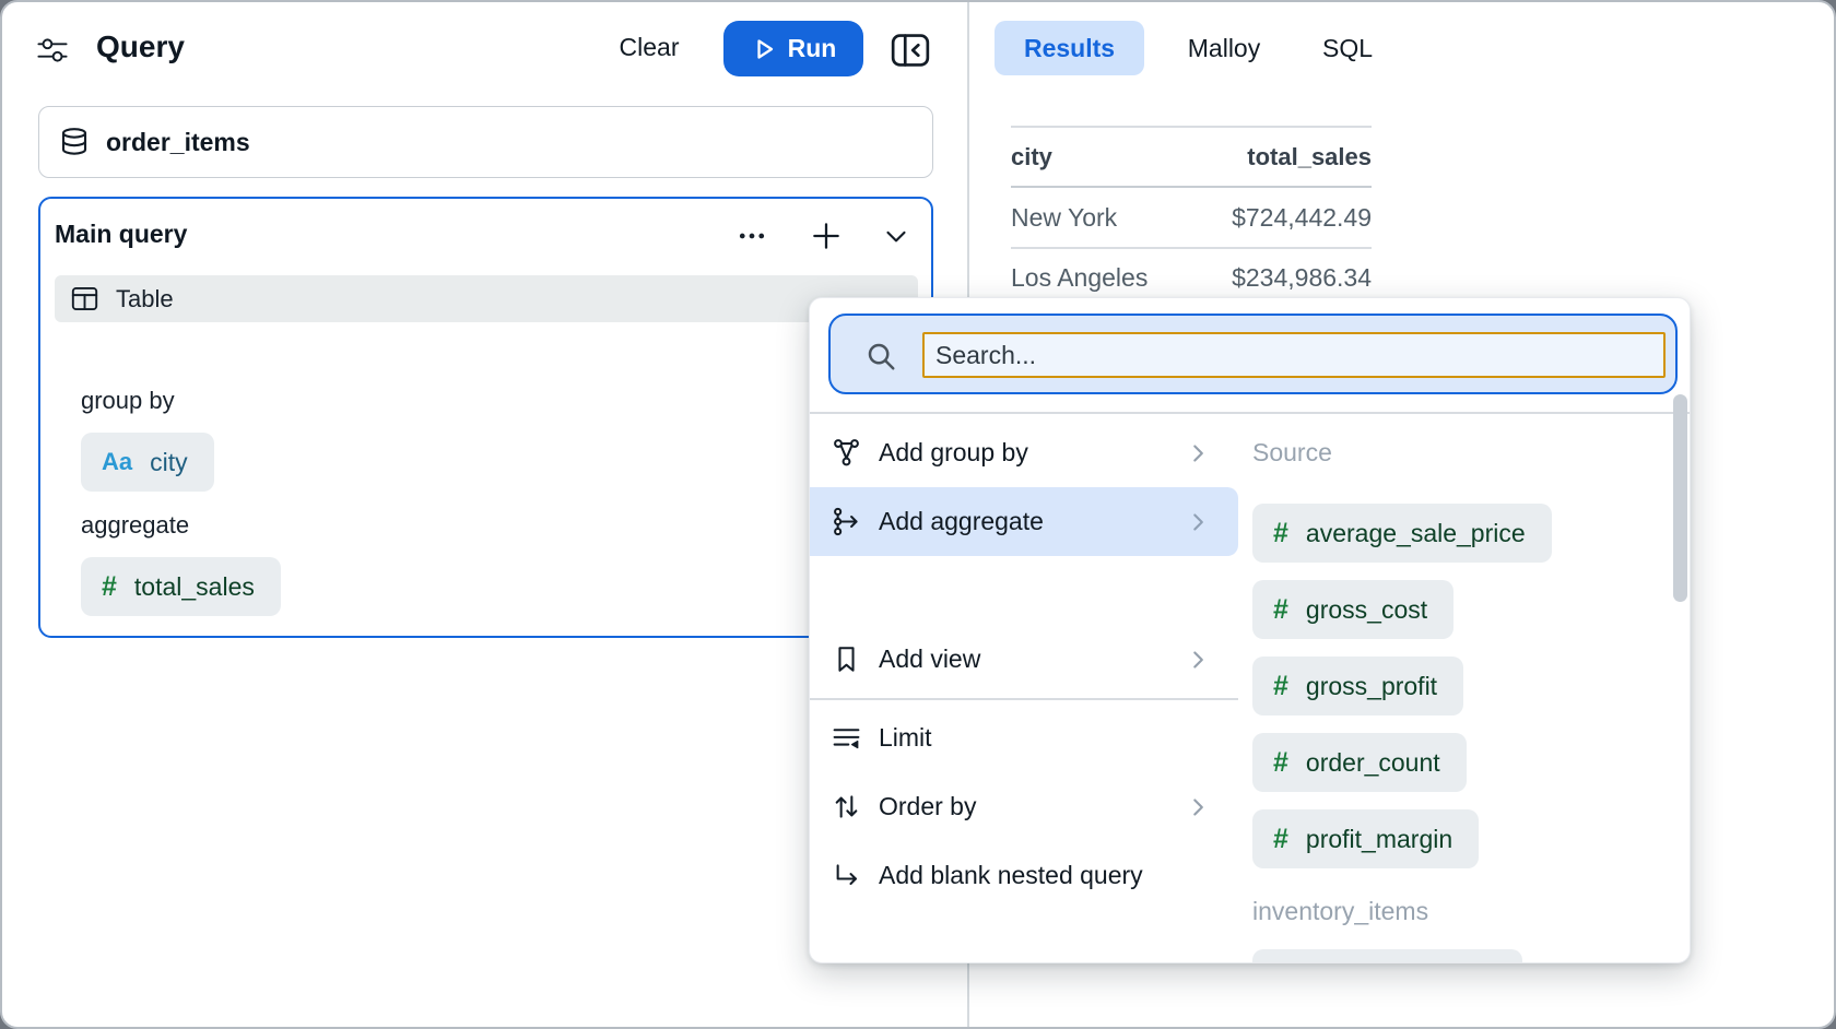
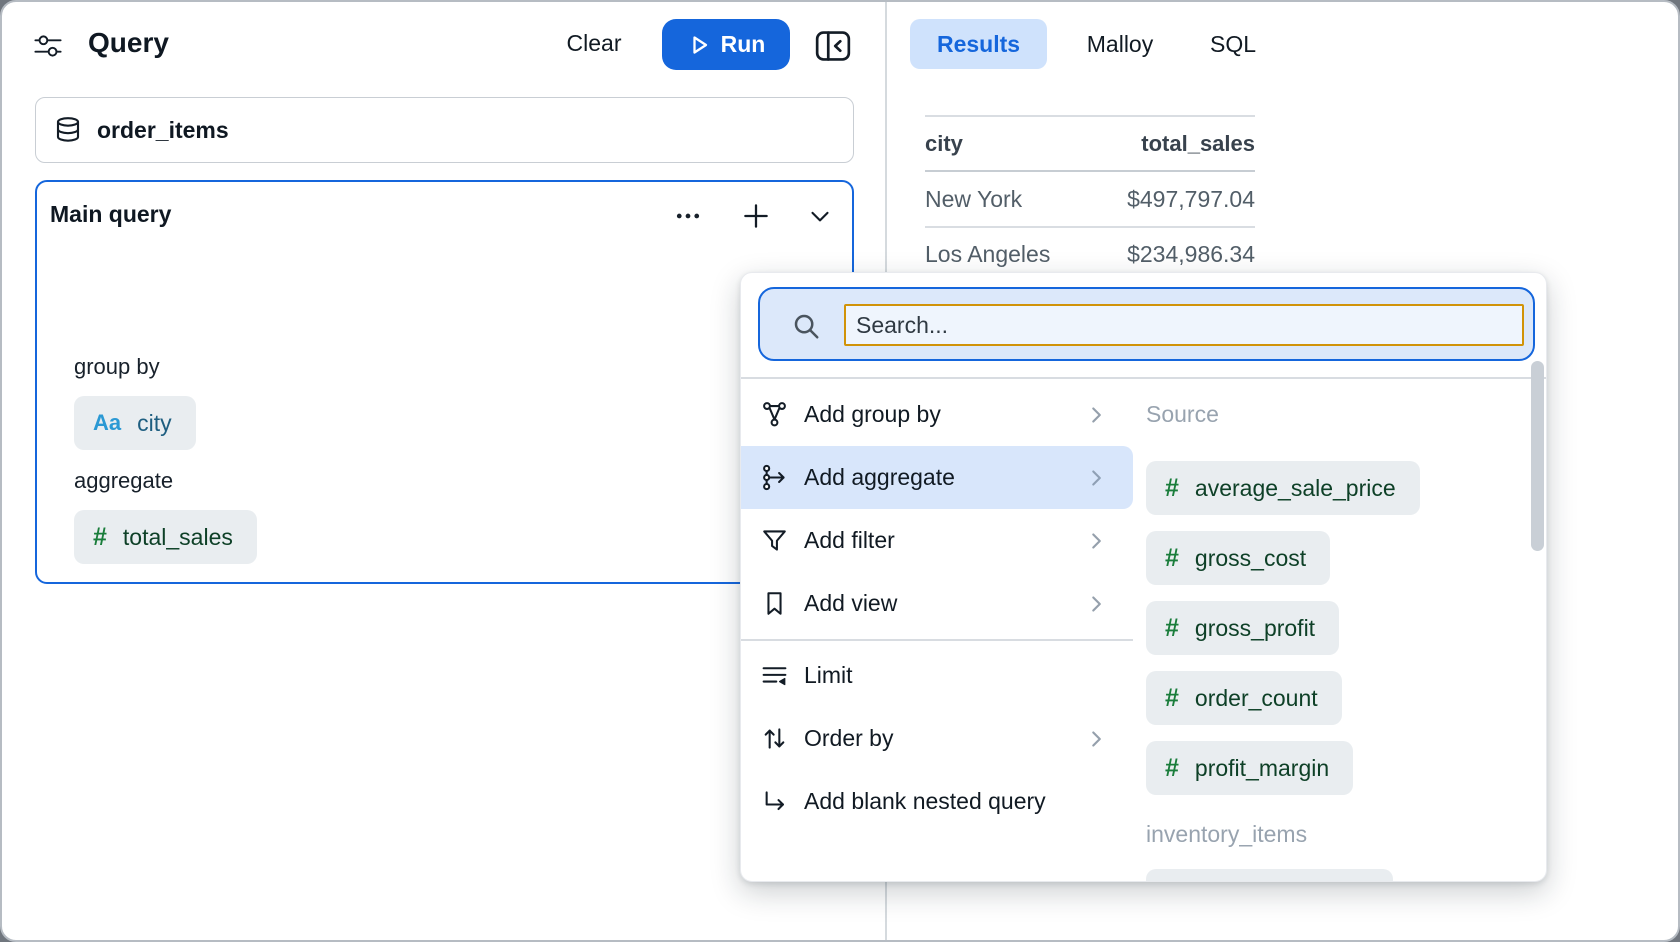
  Query
  Clear
  Run
  order_items
  Main query
- Table
  group by
  Aa
  city
  aggregate
  #
  total_sales
  Results
  Malloy
  SQL
  city
  total_sales
  New York
- $724,442.49
+ $497,797.04
  Los Angeles
  $234,986.34
  Search...
  Add group by
  Add aggregate
+ Add filter
  Add view
  Limit
  Order by
  Add blank nested query
  Source
  #
  average_sale_price
  #
  gross_cost
  #
  gross_profit
  #
  order_count
  #
  profit_margin
  inventory_items
